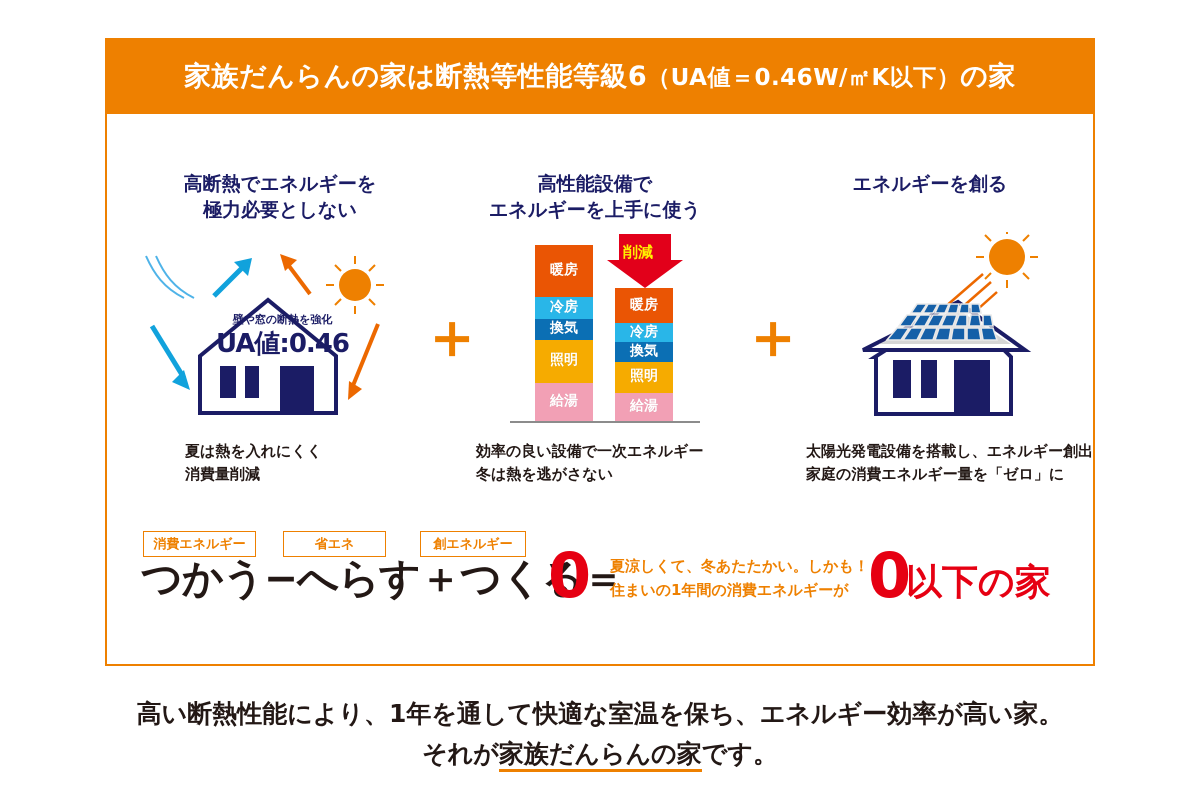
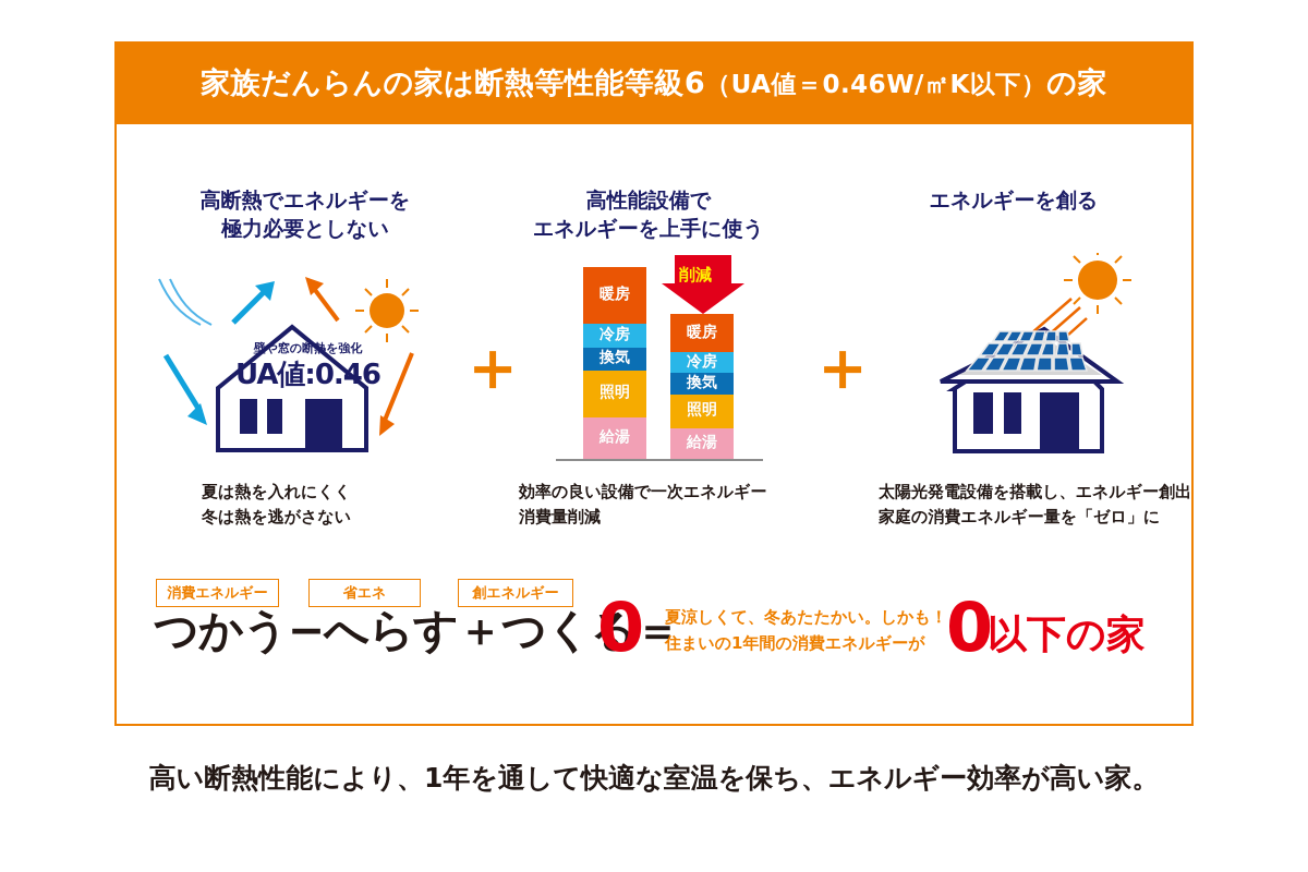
  家族だんらんの家は断熱等性能等級6（UA値＝0.46W/㎡K以下）の家
  高断熱でエネルギーを
  極力必要としない
  高性能設備で
  エネルギーを上手に使う
  エネルギーを創る
  壁や窓の断熱を強化
  UA値:0.46
  ＋
  ＋
  暖房
  冷房
  換気
  照明
  給湯
  暖房
  冷房
  換気
  照明
  給湯
  削減
  夏は熱を入れにくく
- 消費量削減
+ 冬は熱を逃がさない
  効率の良い設備で一次エネルギー
- 冬は熱を逃がさない
+ 消費量削減
  太陽光発電設備を搭載し、エネルギー創出
  家庭の消費エネルギー量を「ゼロ」に
  消費エネルギー
  省エネ
  創エネルギー
  つかう−へらす＋つくる＝
  0
  夏涼しくて、冬あたたかい。しかも！
  住まいの1年間の消費エネルギーが
  0
  以下の家
  高い断熱性能により、1年を通して快適な室温を保ち、エネルギー効率が高い家。
- それが家族だんらんの家です。
